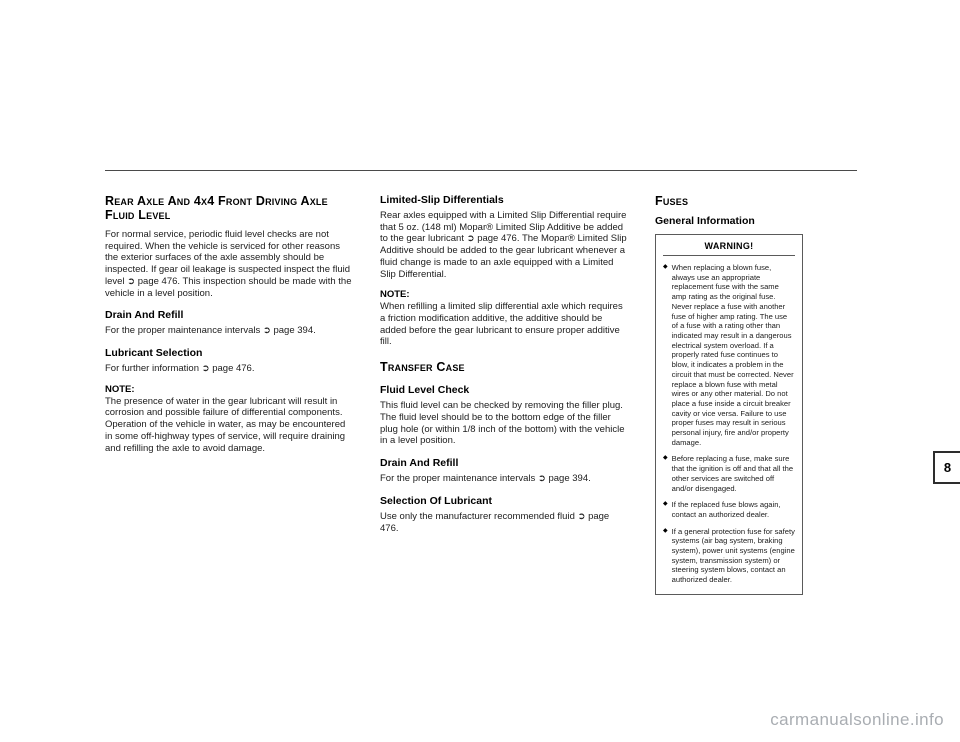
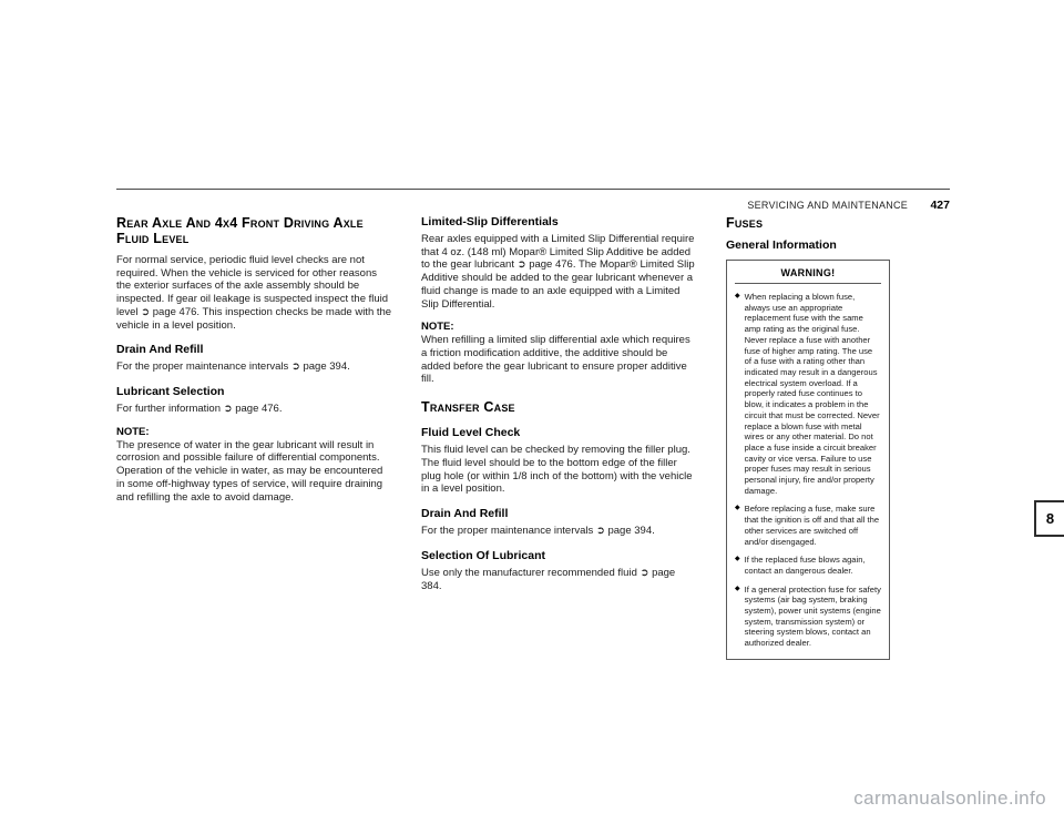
+ SERVICING AND MAINTENANCE 427
  Rear Axle And 4x4 Front Driving Axle Fluid Level
- For normal service, periodic fluid level checks are not required. When the vehicle is serviced for other reasons the exterior surfaces of the axle assembly should be inspected. If gear oil leakage is suspected inspect the fluid level ➲ page 476. This inspection should be made with the vehicle in a level position.
+ For normal service, periodic fluid level checks are not required. When the vehicle is serviced for other reasons the exterior surfaces of the axle assembly should be inspected. If gear oil leakage is suspected inspect the fluid level ➲ page 476. This inspection checks be made with the vehicle in a level position.
  Drain And Refill
  For the proper maintenance intervals ➲ page 394.
  Lubricant Selection
  For further information ➲ page 476.
  NOTE:
  The presence of water in the gear lubricant will result in corrosion and possible failure of differential components. Operation of the vehicle in water, as may be encountered in some off-highway types of service, will require draining and refilling the axle to avoid damage.
  Limited-Slip Differentials
- Rear axles equipped with a Limited Slip Differential require that 5 oz. (148 ml) Mopar® Limited Slip Additive be added to the gear lubricant ➲ page 476. The Mopar® Limited Slip Additive should be added to the gear lubricant whenever a fluid change is made to an axle equipped with a Limited Slip Differential.
+ Rear axles equipped with a Limited Slip Differential require that 4 oz. (148 ml) Mopar® Limited Slip Additive be added to the gear lubricant ➲ page 476. The Mopar® Limited Slip Additive should be added to the gear lubricant whenever a fluid change is made to an axle equipped with a Limited Slip Differential.
  NOTE:
  When refilling a limited slip differential axle which requires a friction modification additive, the additive should be added before the gear lubricant to ensure proper additive fill.
  Transfer Case
  Fluid Level Check
  This fluid level can be checked by removing the filler plug. The fluid level should be to the bottom edge of the filler plug hole (or within 1/8 inch of the bottom) with the vehicle in a level position.
  Drain And Refill
  For the proper maintenance intervals ➲ page 394.
  Selection Of Lubricant
- Use only the manufacturer recommended fluid ➲ page 476.
+ Use only the manufacturer recommended fluid ➲ page 384.
  Fuses
  General Information
  WARNING!
  When replacing a blown fuse, always use an appropriate replacement fuse with the same amp rating as the original fuse. Never replace a fuse with another fuse of higher amp rating. The use of a fuse with a rating other than indicated may result in a dangerous electrical system overload. If a properly rated fuse continues to blow, it indicates a problem in the circuit that must be corrected. Never replace a blown fuse with metal wires or any other material. Do not place a fuse inside a circuit breaker cavity or vice versa. Failure to use proper fuses may result in serious personal injury, fire and/or property damage.
  Before replacing a fuse, make sure that the ignition is off and that all the other services are switched off and/or disengaged.
- If the replaced fuse blows again, contact an authorized dealer.
+ If the replaced fuse blows again, contact an dangerous dealer.
  If a general protection fuse for safety systems (air bag system, braking system), power unit systems (engine system, transmission system) or steering system blows, contact an authorized dealer.
  8
  carmanualsonline.info
